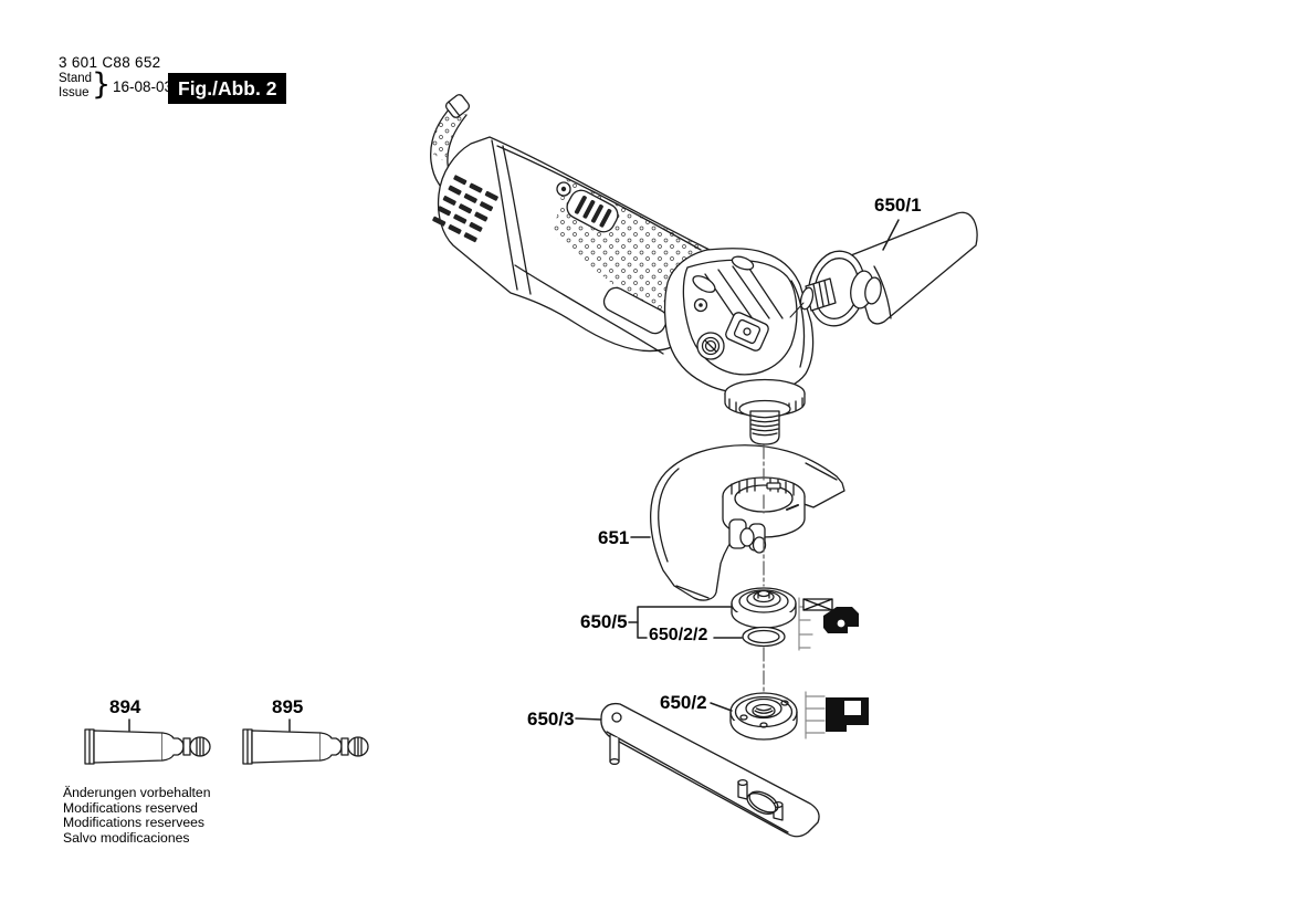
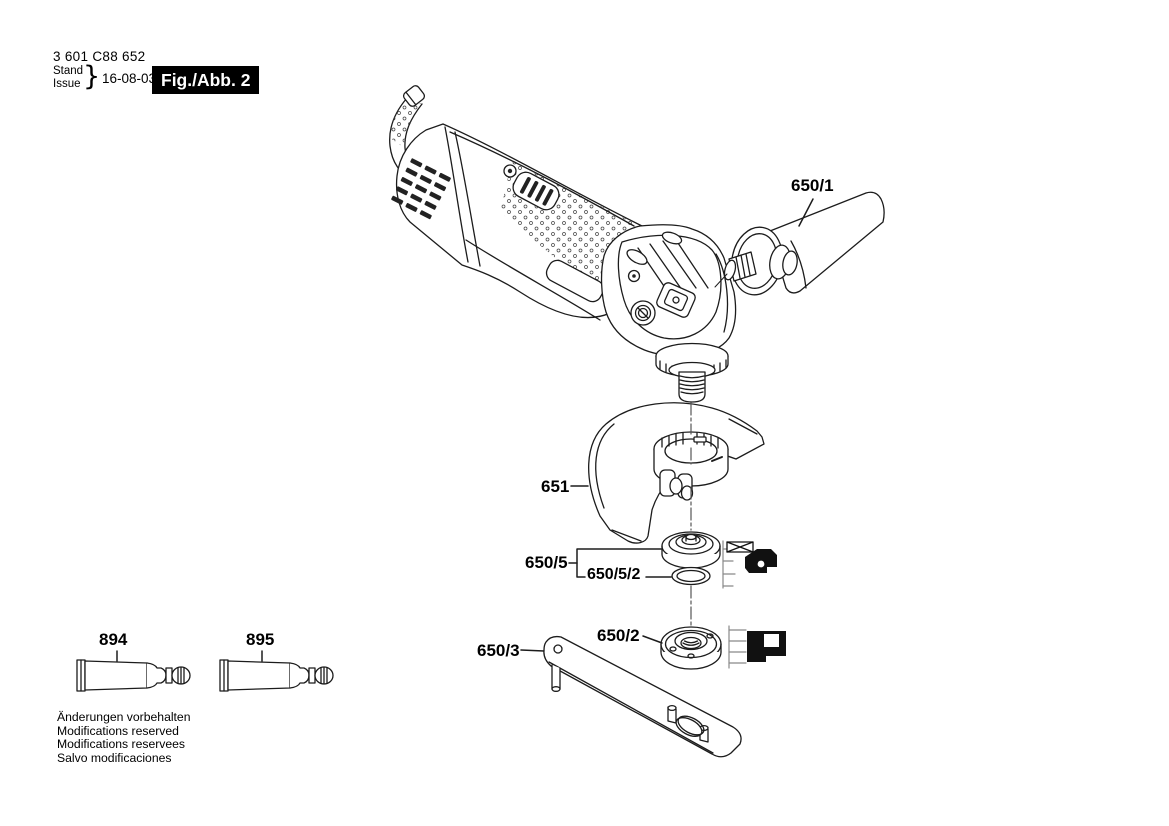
  3 601 C88 652
  Stand
  Issue
  }
  16-08-0
  Fig./Abb. 2
  650/1
  651
  650/5
- 650/2/2
+ 650/5/2
  650/2
  650/3
  894
  895
  Änderungen vorbehalten
  Modifications reserved
  Modifications reservees
  Salvo modificaciones
